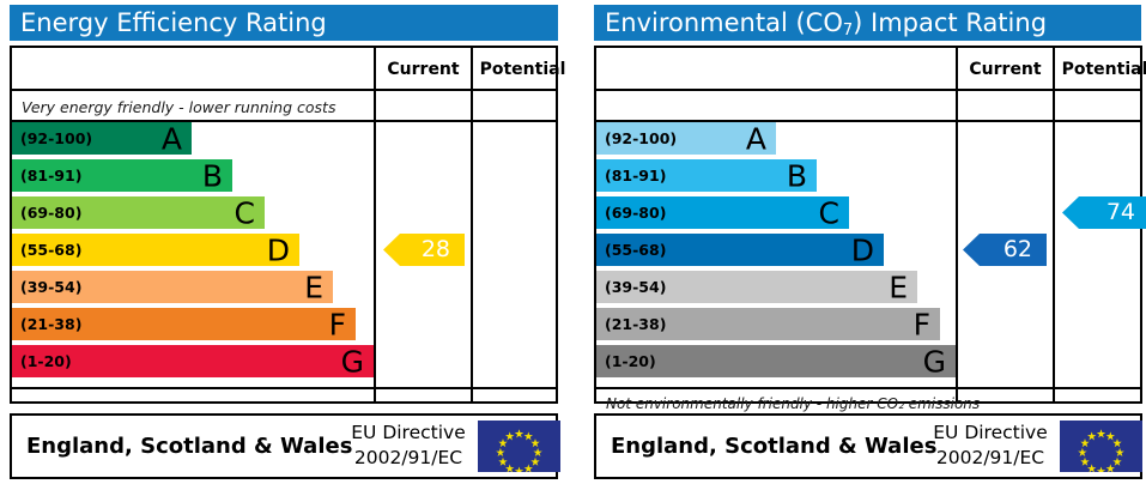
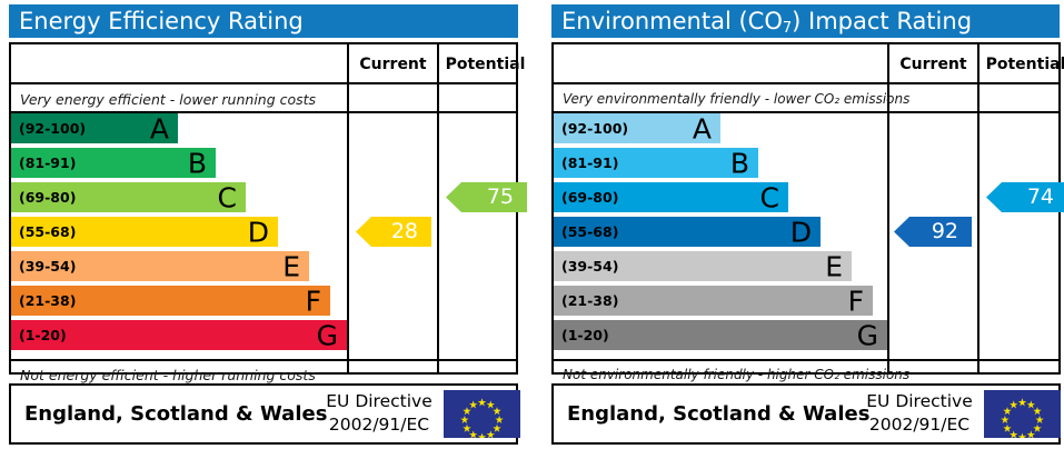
  Energy Efficiency Rating
  Current
  Potential
- Very energy friendly - lower running costs
+ Very energy efficient - lower running costs
  (92-100)
  A
  (81-91)
  B
  (69-80)
  C
  (55-68)
  D
  (39-54)
  E
  (21-38)
  F
  (1-20)
  G
  28
+ 75
+ Not energy efficient - higher running costs
  England, Scotland & Wales
  EU Directive
  2002/91/EC
  Environmental (CO7) Impact Rating
  Current
  Potential
+ Very environmentally friendly - lower CO₂ emissions
  (92-100)
  A
  (81-91)
  B
  (69-80)
  C
  (55-68)
  D
  (39-54)
  E
  (21-38)
  F
  (1-20)
  G
- 62
+ 92
  74
  Not environmentally friendly - higher CO₂ emissions
  England, Scotland & Wales
  EU Directive
  2002/91/EC
